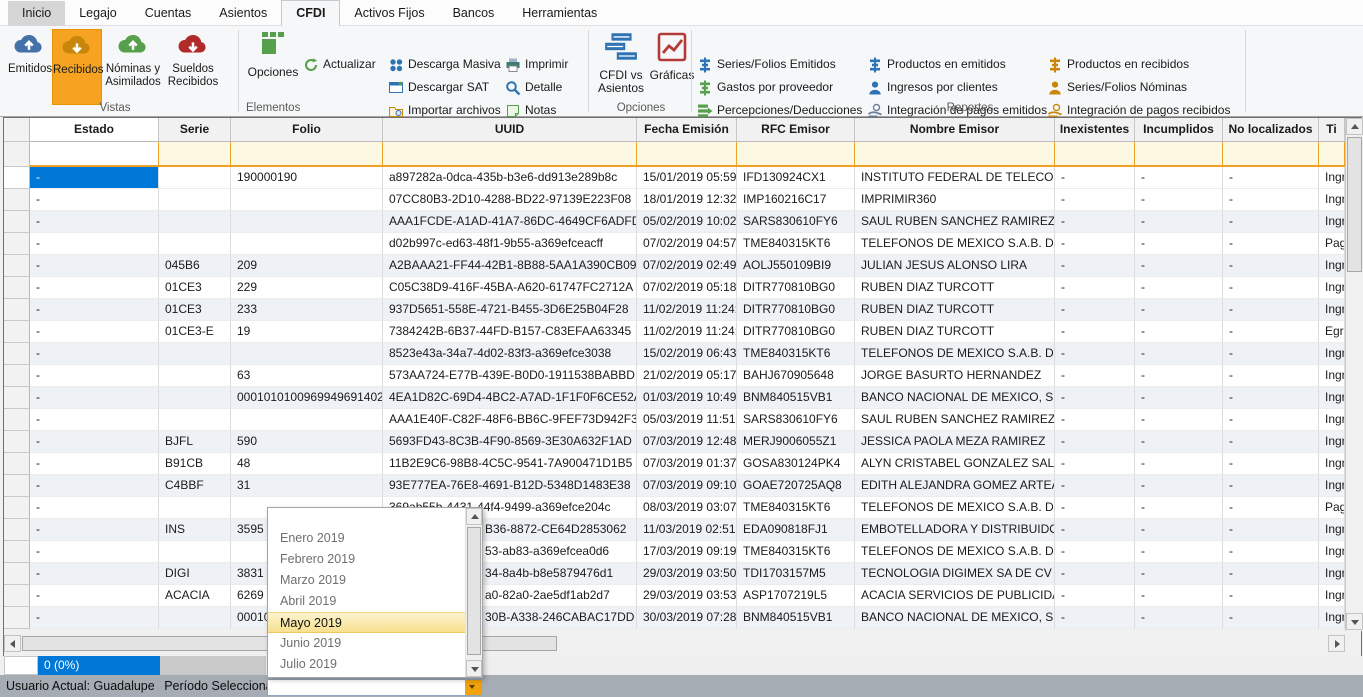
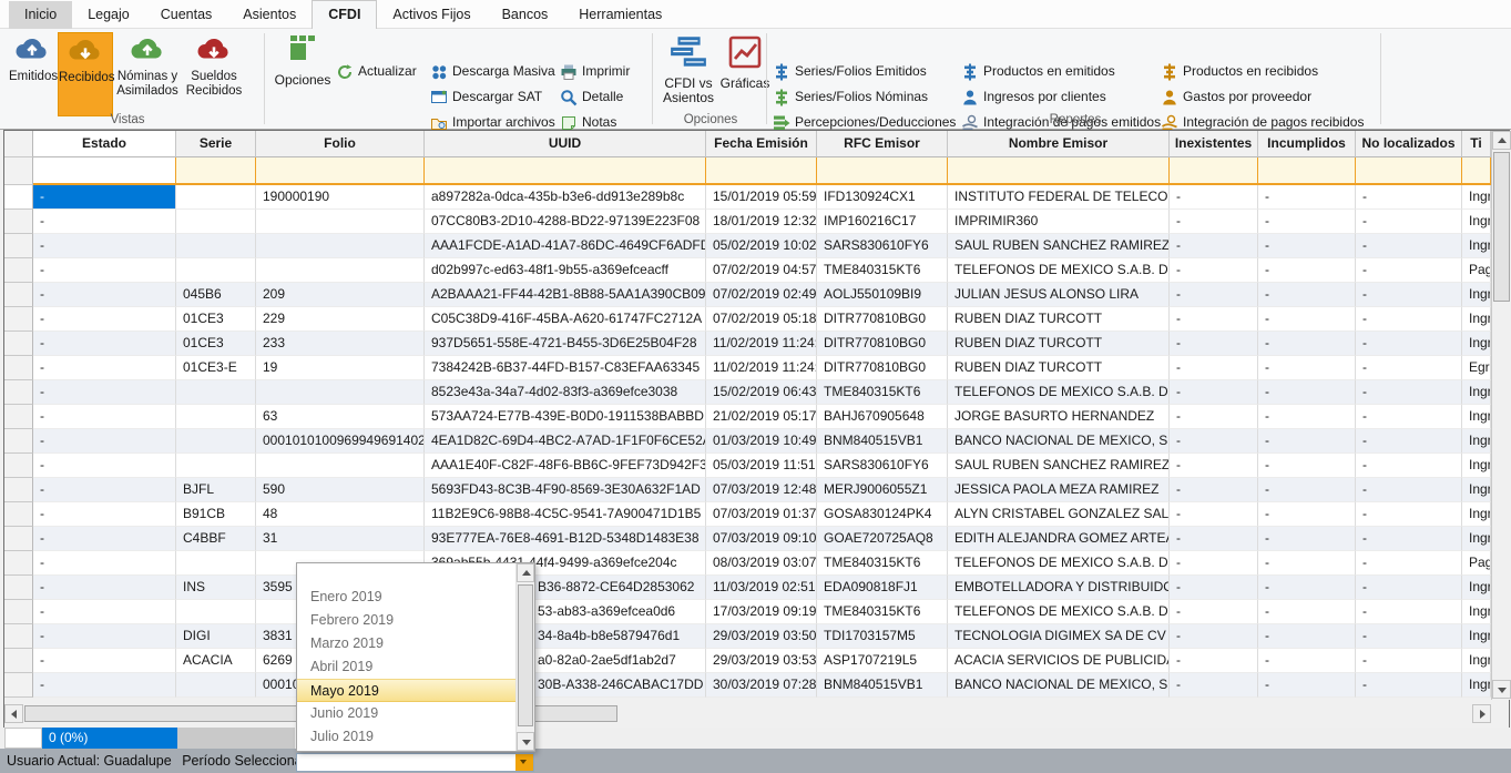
  Inicio Legajo Cuentas Asientos CFDI Activos Fijos Bancos Herramientas
  Emitidos
  Recibidos
  Nóminas y Asimilados
  Sueldos Recibidos
  Vistas
  Opciones
  Actualizar
  Descarga Masiva
  Descargar SAT
  Importar archivos
  Imprimir
  Detalle
  Notas
- Elementos
  CFDI vs Asientos
  Gráfica
  Opciones
  Series/Folios Emitidos
- Gastos por proveedor
+ Series/Folios Nóminas
  Percepciones/Deducciones
  Productos en emitidos
  Ingresos por clientes
  Integración de pagos emitidos
  Productos en recibidos
- Series/Folios Nóminas
+ Gastos por proveedor
  Integración de pagos recibidos
  Reportes
  Estado
  Serie
  Folio
  UUID
  Fecha Emisión
  RFC Emisor
  Nombre Emisor
  Inexistentes
  Incumplidos
  No localizados
  Ti
  -
  190000190
  a897282a-0dca-435b-b3e6-dd913e289b8c
  15/01/2019 05:59
  IFD130924CX1
  INSTITUTO FEDERAL DE TELECO
  -
  -
  -
  Ingr
  -
  07CC80B3-2D10-4288-BD22-97139E223F08
  18/01/2019 12:32
  IMP160216C17
  IMPRIMIR360
  -
  -
  -
  Ingr
  -
  AAA1FCDE-A1AD-41A7-86DC-4649CF6ADF
  05/02/2019 10:02
  SARS830610FY6
  SAUL RUBEN SANCHEZ RAMIREZ
  -
  -
  -
  Ingr
  -
  d02b997c-ed63-48f1-9b55-a369efceacff
  07/02/2019 04:57
  TME840315KT6
  TELEFONOS DE MEXICO S.A.B. D
  -
  -
  -
  Pag
  -
  045B6
  209
  A2BAAA21-FF44-42B1-8B88-5AA1A390CB09
  07/02/2019 02:49
  AOLJ550109BI9
  JULIAN JESUS ALONSO LIRA
  -
  -
  -
  Ingr
  -
  01CE3
  229
  C05C38D9-416F-45BA-A620-61747FC2712A
  07/02/2019 05:18
  DITR770810BG0
  RUBEN DIAZ TURCOTT
  -
  -
  -
  Ingr
  -
  01CE3
  233
  937D5651-558E-4721-B455-3D6E25B04F28
  11/02/2019 11:24
  DITR770810BG0
  RUBEN DIAZ TURCOTT
  -
  -
  -
  Ingr
  -
  01CE3-E
  19
  7384242B-6B37-44FD-B157-C83EFAA63345
  11/02/2019 11:24
  DITR770810BG0
  RUBEN DIAZ TURCOTT
  -
  -
  -
  Egr
  -
  8523e43a-34a7-4d02-83f3-a369efce3038
  15/02/2019 06:43
  TME840315KT6
  TELEFONOS DE MEXICO S.A.B. D
  -
  -
  -
  Ingr
  -
  63
  573AA724-E77B-439E-B0D0-1911538BABBD
  21/02/2019 05:17
  BAHJ670905648
  JORGE BASURTO HERNANDEZ
  -
  -
  -
  Ingr
  -
  0001010100969949691402
  4EA1D82C-69D4-4BC2-A7AD-1F1F0F6CE52
  01/03/2019 10:49
  BNM840515VB1
  BANCO NACIONAL DE MEXICO, S
  -
  -
  -
  Ingr
  -
  AAA1E40F-C82F-48F6-BB6C-9FEF73D942F3
  05/03/2019 11:51
  SARS830610FY6
  SAUL RUBEN SANCHEZ RAMIREZ
  -
  -
  -
  Ingr
  -
  BJFL
  590
  5693FD43-8C3B-4F90-8569-3E30A632F1AD
  07/03/2019 12:48
  MERJ9006055Z1
  JESSICA PAOLA MEZA RAMIREZ
  -
  -
  -
  Ingr
  -
  B91CB
  48
  11B2E9C6-98B8-4C5C-9541-7A900471D1B5
  07/03/2019 01:37
  GOSA830124PK4
  ALYN CRISTABEL GONZALEZ SAL
  -
  -
  -
  Ingr
  -
  C4BBF
  31
  93E777EA-76E8-4691-B12D-5348D1483E38
  07/03/2019 09:10
  GOAE720725AQ8
  EDITH ALEJANDRA GOMEZ ARTE
  -
  -
  -
  Ingr
  -
  08/03/2019 03:07
  TME840315KT6
  TELEFONOS DE MEXICO S.A.B. D
  -
  -
  -
  Pag
  -
  INS
  3595
  B36-8872-CE64D2853062
  11/03/2019 02:51
  EDA090818FJ1
  EMBOTELLADORA Y DISTRIBUIDO
  -
  -
  -
  Ingr
  -
  53-ab83-a369efcea0d6
  17/03/2019 09:19
  TME840315KT6
  TELEFONOS DE MEXICO S.A.B. D
  -
  -
  -
  Ingr
  -
  DIGI
  3831
  34-8a4b-b8e5879476d1
  29/03/2019 03:50
  TDI1703157M5
  TECNOLOGIA DIGIMEX SA DE CV
  -
  -
  -
  Ingr
  -
  ACACIA
  6269
  a0-82a0-2ae5df1ab2d7
  29/03/2019 03:53
  ASP1707219L5
  ACACIA SERVICIOS DE PUBLICID
  -
  -
  -
  Ingr
  -
  0001
  30B-A338-246CABAC17DD
  30/03/2019 07:28
  BNM840515VB1
  BANCO NACIONAL DE MEXICO, S
  -
  -
  -
  Ingr
  0 (0%)
  Usuario Actual: Guadalupe Período Seleccion
  Enero 2019
  Febrero 2019
  Marzo 2019
  Abril 2019
  Mayo 2019
  Junio 2019
  Julio 2019
